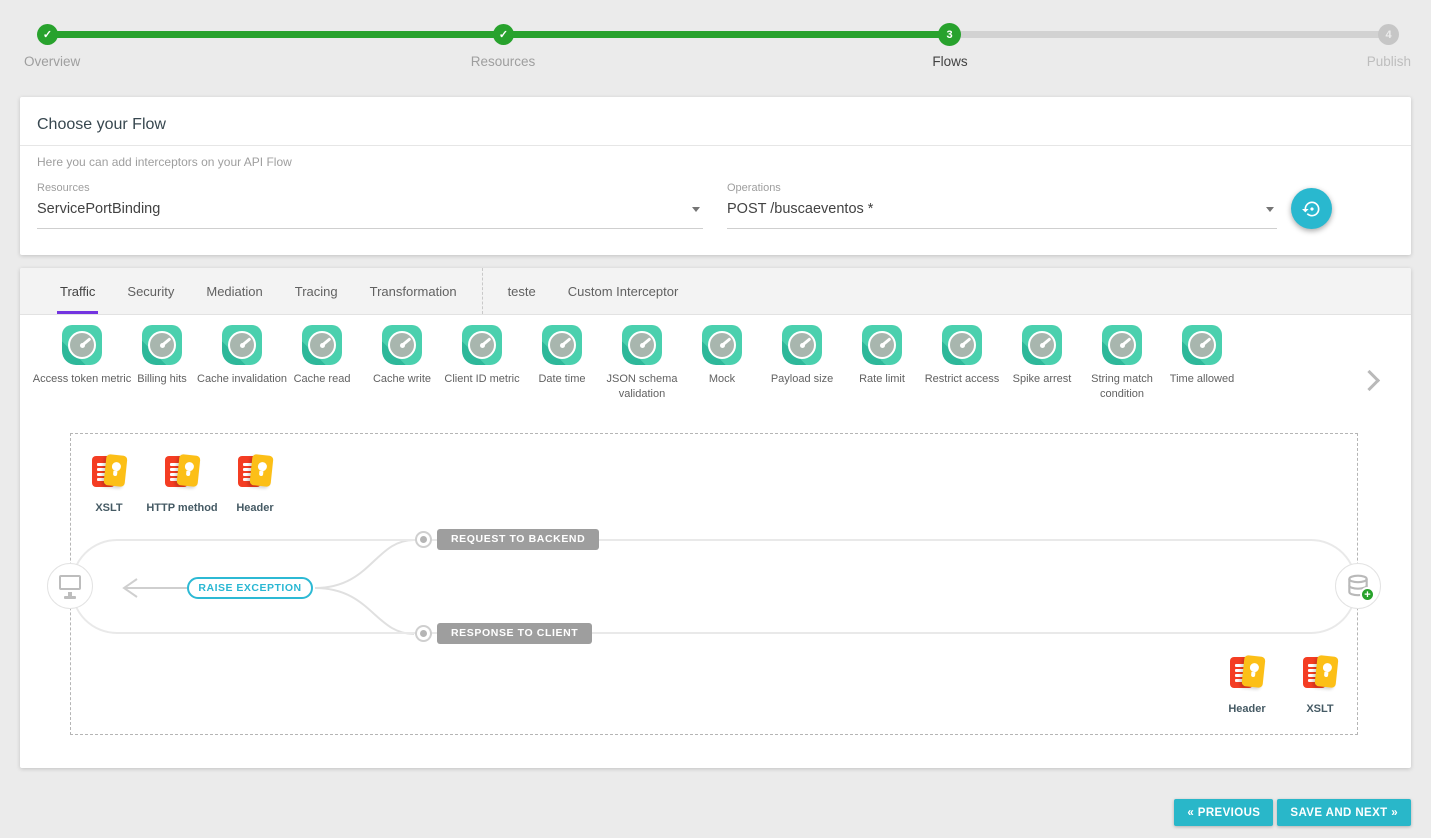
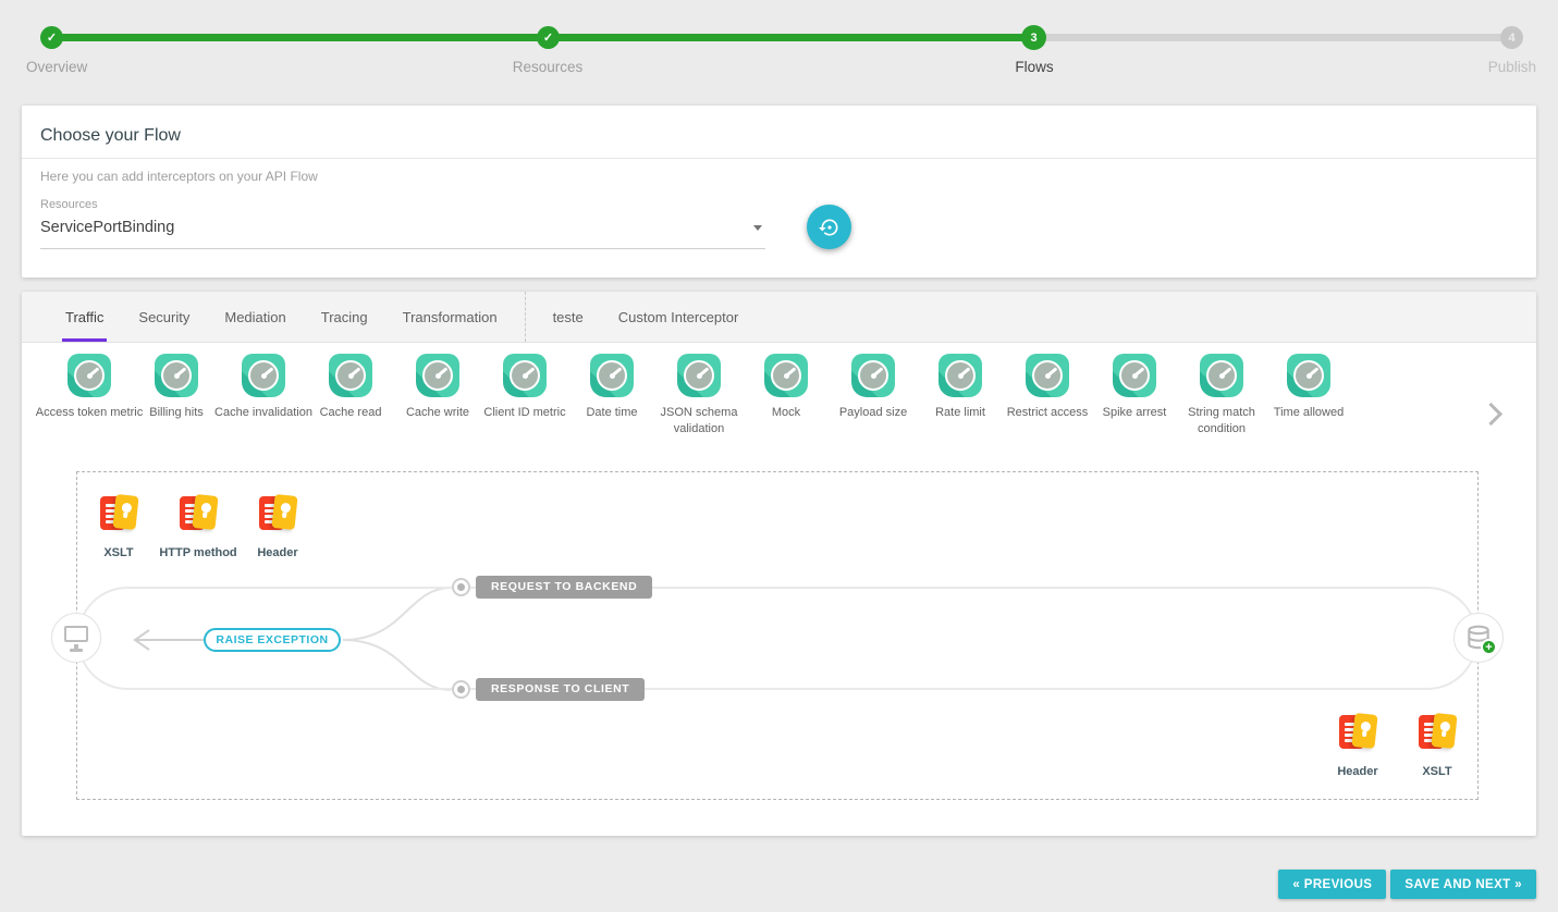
  ✓
  ✓
  3
  4
  Overview
  Resources
  Flows
  Publish
  Choose your Flow
  Here you can add interceptors on your API Flow
  Resources
  ServicePortBinding
- Operations
- POST /buscaeventos *
  Traffic
  Security
  Mediation
  Tracing
  Transformation
  teste
  Custom Interceptor
  Access token metric
  Billing hits
  Cache invalidation
  Cache read
  Cache write
  Client ID metric
  Date time
  JSON schema validation
  Mock
  Payload size
  Rate limit
  Restrict access
  Spike arrest
  String match condition
  Time allowed
  XSLT
  HTTP method
  Header
  REQUEST TO BACKEND
  RESPONSE TO CLIENT
  RAISE EXCEPTION
  Header
  XSLT
  « PREVIOUS
  SAVE AND NEXT »
